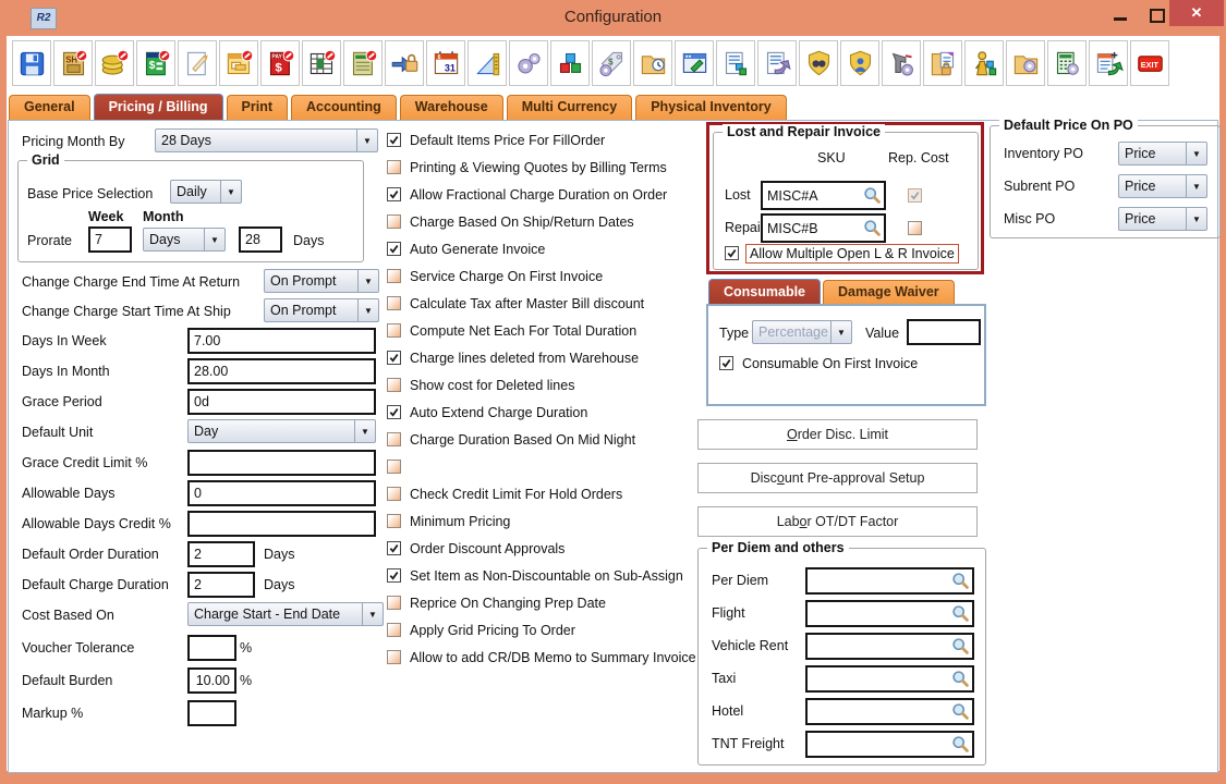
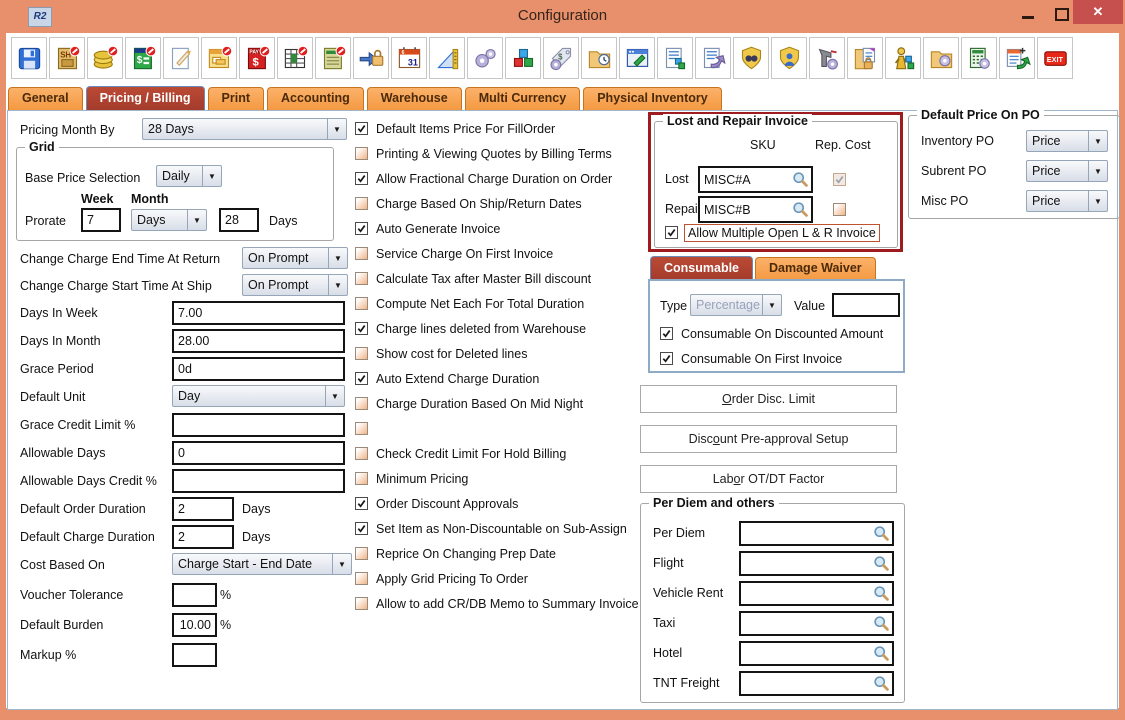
  R2
  Configuration
  ✕
  SH
  $
  $
  31
  $
  EXIT
  General
  Pricing / Billing
  Print
  Accounting
  Warehouse
  Multi Currency
  Physical Inventory
  Pricing Month By
  28 Days
  Change Charge End Time At Return
  On Prompt
  Change Charge Start Time At Ship
  On Prompt
  Days In Week
  7.00
  Days In Month
  28.00
  Grace Period
  0d
  Default Unit
  Day
  Grace Credit Limit %
  Allowable Days
  0
  Allowable Days Credit %
  Default Order Duration
  2
  Days
  Default Charge Duration
  2
  Days
  Cost Based On
  Charge Start - End Date
  Voucher Tolerance
  %
  Default Burden
  10.00
  %
  Markup %
  Grid
  Base Price Selection
  Week
  Month
  Prorate
  Days
  Daily
  7
  Days
  28
  Default Items Price For FillOrder
  Printing & Viewing Quotes by Billing Terms
  Allow Fractional Charge Duration on Order
  Charge Based On Ship/Return Dates
  Auto Generate Invoice
  Service Charge On First Invoice
  Calculate Tax after Master Bill discount
  Compute Net Each For Total Duration
  Charge lines deleted from Warehouse
  Show cost for Deleted lines
  Auto Extend Charge Duration
  Charge Duration Based On Mid Night
- Check Credit Limit For Hold Orders
+ Check Credit Limit For Hold Billing
  Minimum Pricing
  Order Discount Approvals
  Set Item as Non-Discountable on Sub-Assign
  Reprice On Changing Prep Date
  Apply Grid Pricing To Order
  Allow to add CR/DB Memo to Summary Invoice
  Lost and Repair Invoice
  SKU
  Rep. Cost
  Lost
  MISC#A
  Repai
  MISC#B
  Allow Multiple Open L & R Invoice
  Default Price On PO
  Inventory PO
  Price
  Subrent PO
  Price
  Misc PO
  Price
  Consumable
  Damage Waiver
  Type
  Value
  Percentage
+ Consumable On Discounted Amount
  Consumable On First Invoice
  O
  rder Disc. Limit
  Disc
  o
  unt Pre-approval Setup
  Lab
  o
  r OT/DT Factor
  Per Diem and others
  Per Diem
  Flight
  Vehicle Rent
  Taxi
  Hotel
  TNT Freight
